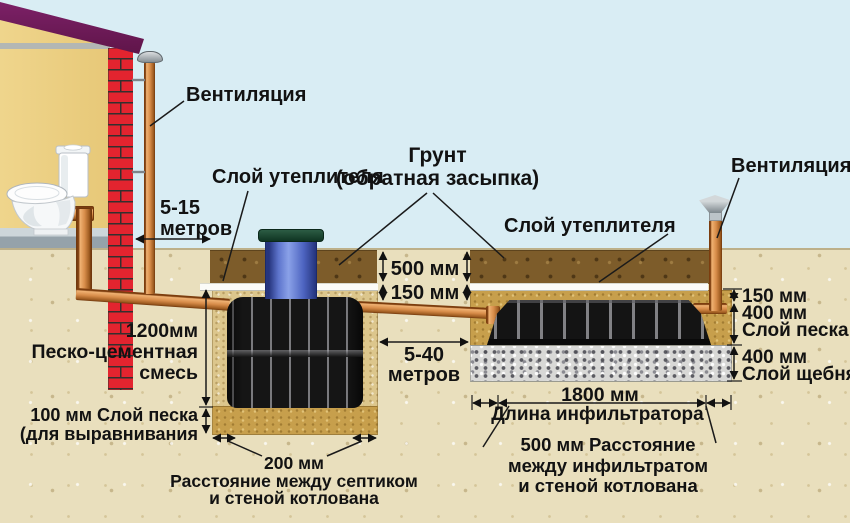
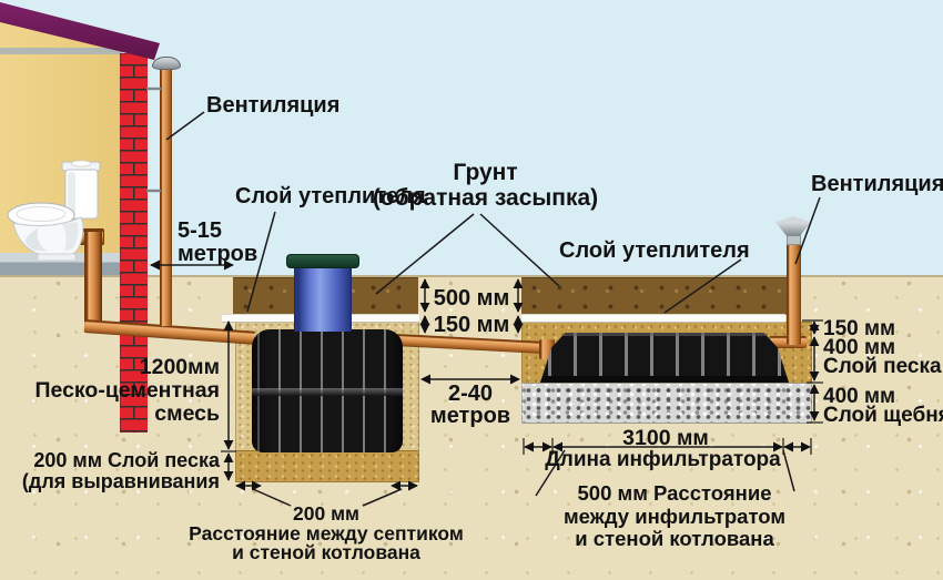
  Вентиляция
  Слой утеплителя
  Грунт
  (обратная засыпка)
  Слой утеплителя
  Вентиляция
  5-15
  метров
  500 мм
  150 мм
  1200мм
  Песко-цементная
  смесь
- 100 мм Слой песка
+ 200 мм Слой песка
  (для выравнивания
  200 мм
  Расстояние между септиком
  и стеной котлована
- 5-40
+ 2-40
  метров
  150 мм
  400 мм
  Слой песка
  400 мм
  Слой щебн
- 1800 мм
+ 3100 мм
  Длина инфильтратора
  500 мм Расстояние
  между инфильтратом
  и стеной котлована
